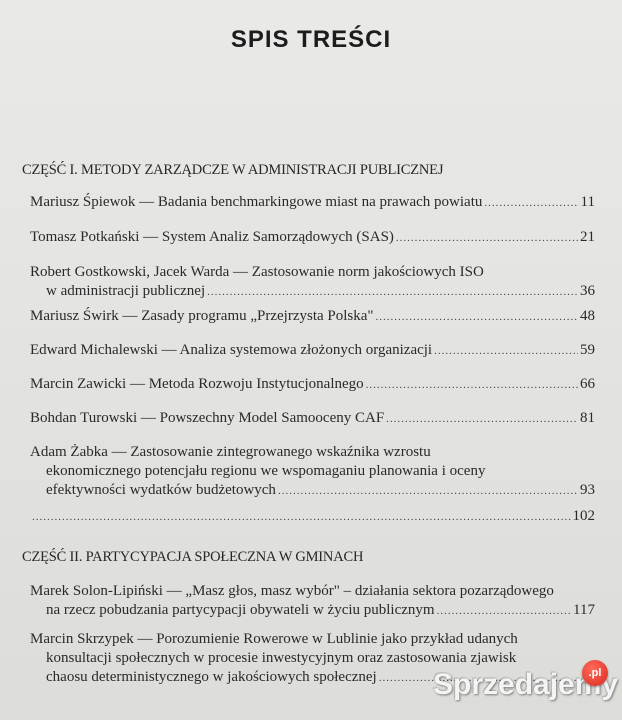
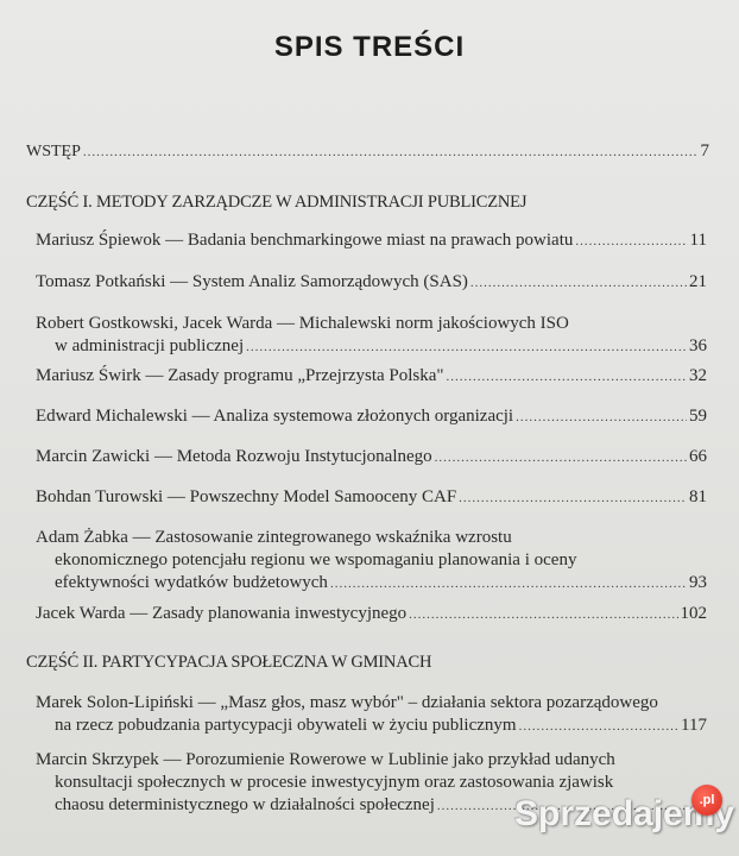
  SPIS TREŚCI
+ WSTĘP
+ 7
  CZĘŚĆ I. METODY ZARZĄDCZE W ADMINISTRACJI PUBLICZNEJ
  Mariusz Śpiewok — Badania benchmarkingowe miast na prawach powiatu
  11
  Tomasz Potkański — System Analiz Samorządowych (SAS)
  21
- Robert Gostkowski, Jacek Warda — Zastosowanie norm jakościowych ISO
+ Robert Gostkowski, Jacek Warda — Michalewski norm jakościowych ISO
  w administracji publicznej
  36
  Mariusz Świrk — Zasady programu „Przejrzysta Polska"
- 48
+ 32
  Edward Michalewski — Analiza systemowa złożonych organizacji
  59
  Marcin Zawicki — Metoda Rozwoju Instytucjonalnego
  66
  Bohdan Turowski — Powszechny Model Samooceny CAF
  81
  Adam Żabka — Zastosowanie zintegrowanego wskaźnika wzrostu
  ekonomicznego potencjału regionu we wspomaganiu planowania i oceny
  efektywności wydatków budżetowych
  93
+ Jacek Warda — Zasady planowania inwestycyjnego
  102
  CZĘŚĆ II. PARTYCYPACJA SPOŁECZNA W GMINACH
  Marek Solon-Lipiński — „Masz głos, masz wybór" – działania sektora pozarządowego
  na rzecz pobudzania partycypacji obywateli w życiu publicznym
  117
  Marcin Skrzypek — Porozumienie Rowerowe w Lublinie jako przykład udanych
  konsultacji społecznych w procesie inwestycyjnym oraz zastosowania zjawisk
- chaosu deterministycznego w jakościowych społecznej
+ chaosu deterministycznego w działalności społecznej
  Sprzedajey
  .pl
